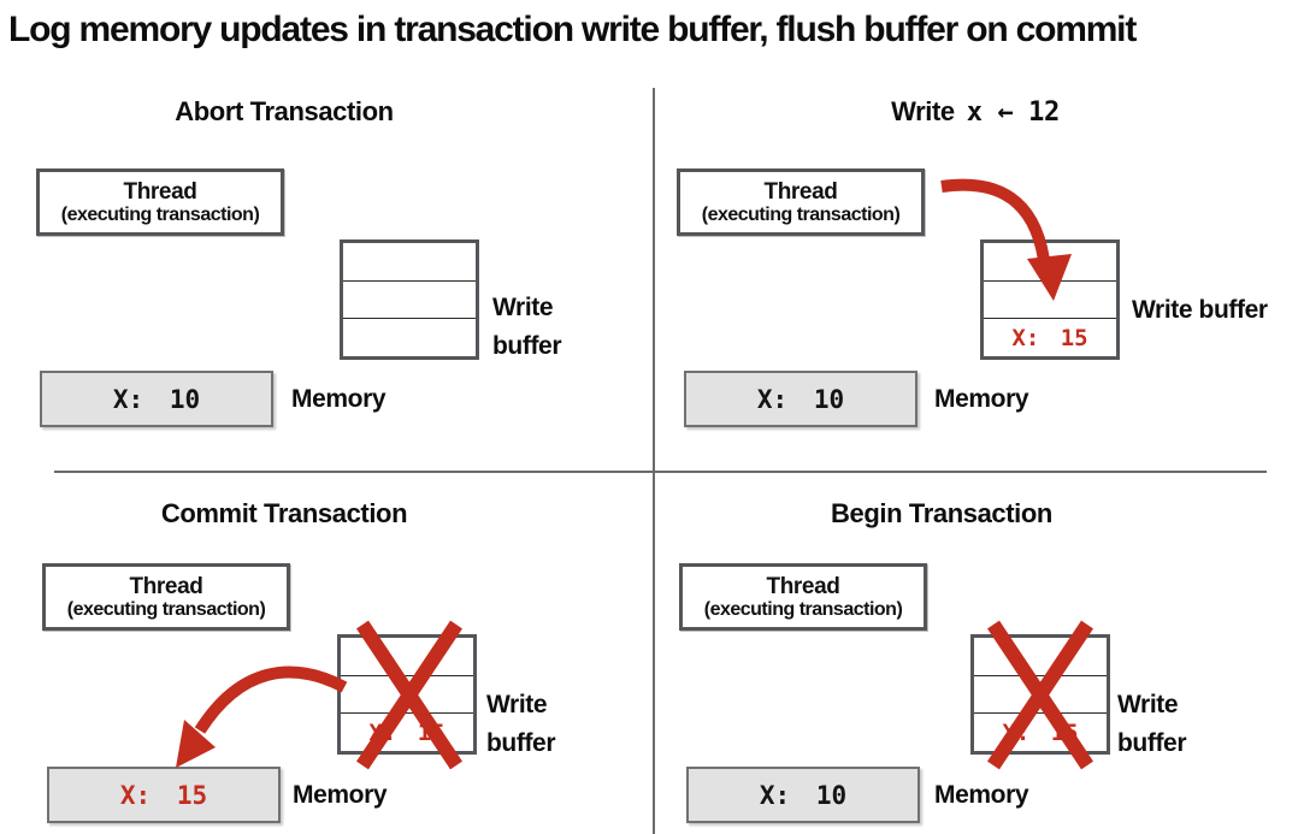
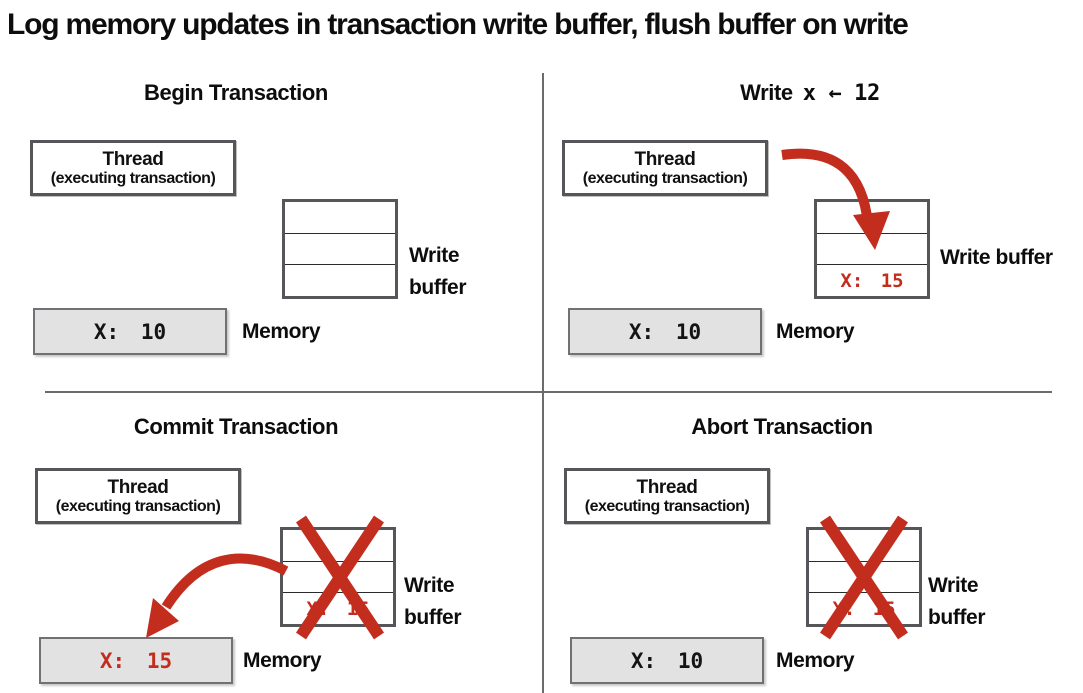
- Log memory updates in transaction write buffer, flush buffer on commit
+ Log memory updates in transaction write buffer, flush buffer on write
- Abort Transaction
+ Begin Transaction
  Thread
  (executing transaction)
  Write
  buffer
  X: 10
  Memory
  Write x ← 12
  Thread
  (executing transaction)
  X: 15
  Write buffer
  X: 10
  Memory
  Commit Transaction
  Thread
  (executing transaction)
  Write
  buffer
  X: 15
  Memory
- Begin Transaction
+ Abort Transaction
  Thread
  (executing transaction)
  Write
  buffer
  X: 10
  Memory
